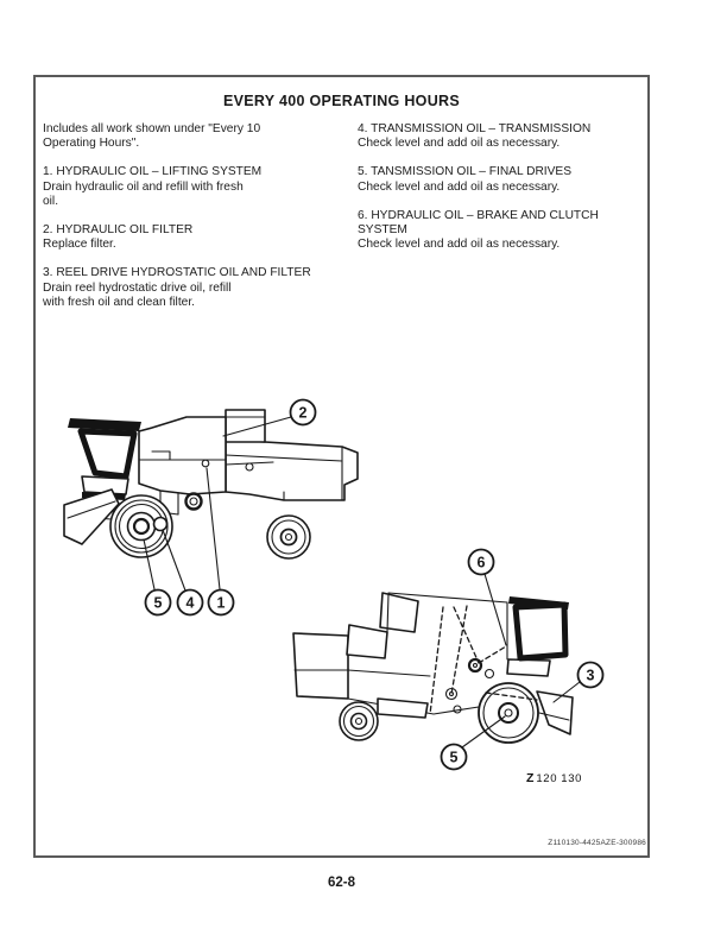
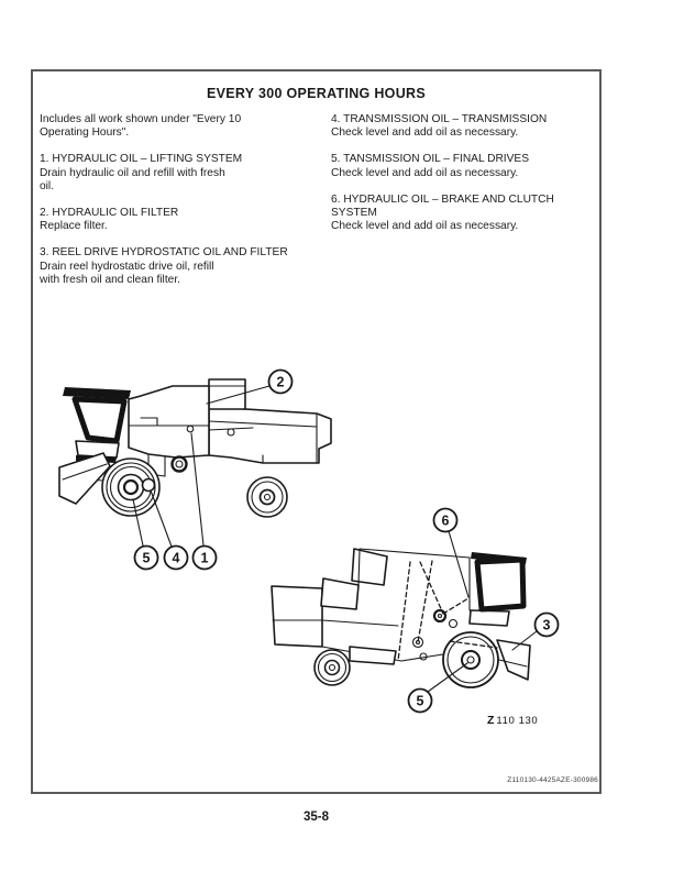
- EVERY 400 OPERATING HOURS
+ EVERY 300 OPERATING HOURS
  Includes all work shown under "Every 10
  Operating Hours".
  1. HYDRAULIC OIL – LIFTING SYSTEM
  Drain hydraulic oil and refill with fresh
  oil.
  2. HYDRAULIC OIL FILTER
  Replace filter.
  3. REEL DRIVE HYDROSTATIC OIL AND FILTER
  Drain reel hydrostatic drive oil, refill
  with fresh oil and clean filter.
  4. TRANSMISSION OIL – TRANSMISSION
  Check level and add oil as necessary.
  5. TANSMISSION OIL – FINAL DRIVES
  Check level and add oil as necessary.
  6. HYDRAULIC OIL – BRAKE AND CLUTCH
  SYSTEM
  Check level and add oil as necessary.
  2
  5
  4
  1
  6
  3
  5
- Z 120 130
+ Z 110 130
- 62-8
+ 35-8
